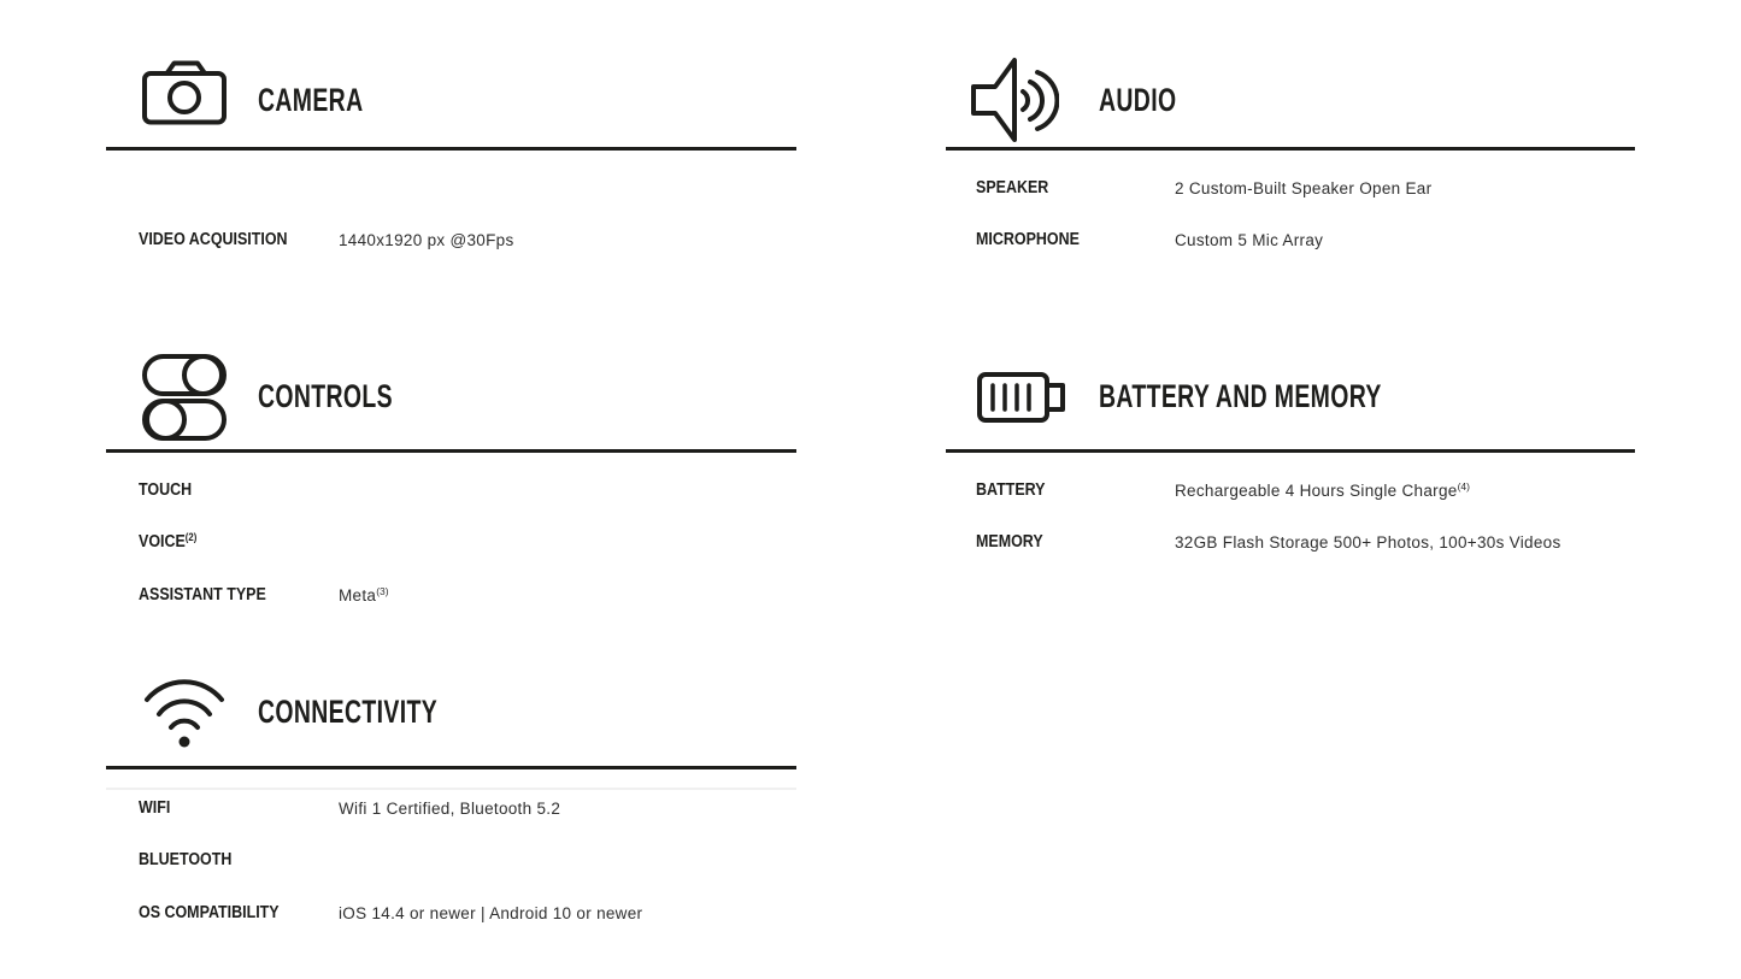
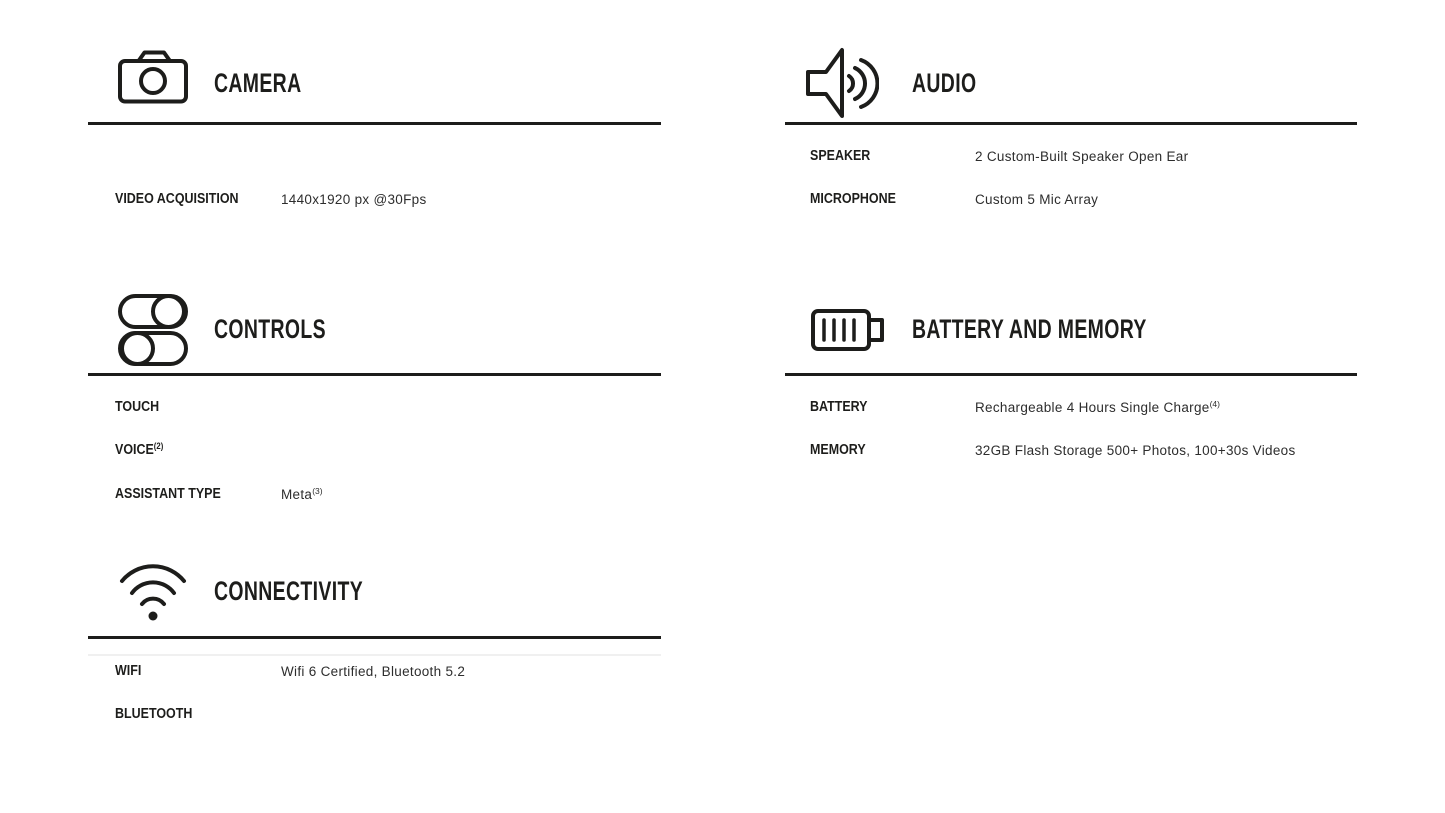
  CAMERA
  VIDEO ACQUISITION
  1440x1920 px @30Fps
  AUDIO
  SPEAKER
  2 Custom-Built Speaker Open Ear
  MICROPHONE
  Custom 5 Mic Array
  CONTROLS
  TOUCH
  VOICE(2)
  ASSISTANT TYPE
  Meta(3)
  BATTERY AND MEMORY
  BATTERY
  Rechargeable 4 Hours Single Charge(4)
  MEMORY
  32GB Flash Storage 500+ Photos, 100+30s Videos
  CONNECTIVITY
  WIFI
- Wifi 1 Certified, Bluetooth 5.2
+ Wifi 6 Certified, Bluetooth 5.2
  BLUETOOTH
- OS COMPATIBILITY
- iOS 14.4 or newer | Android 10 or newer
